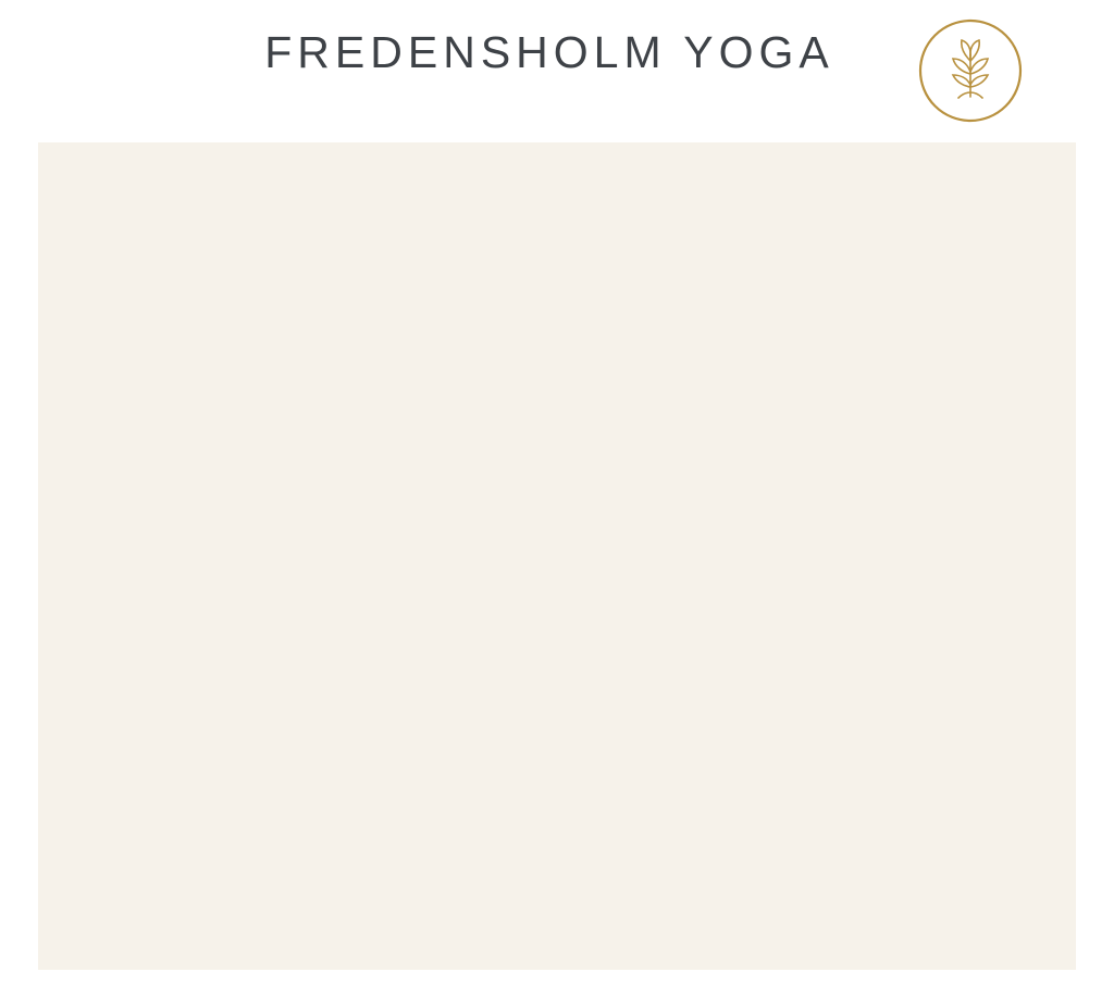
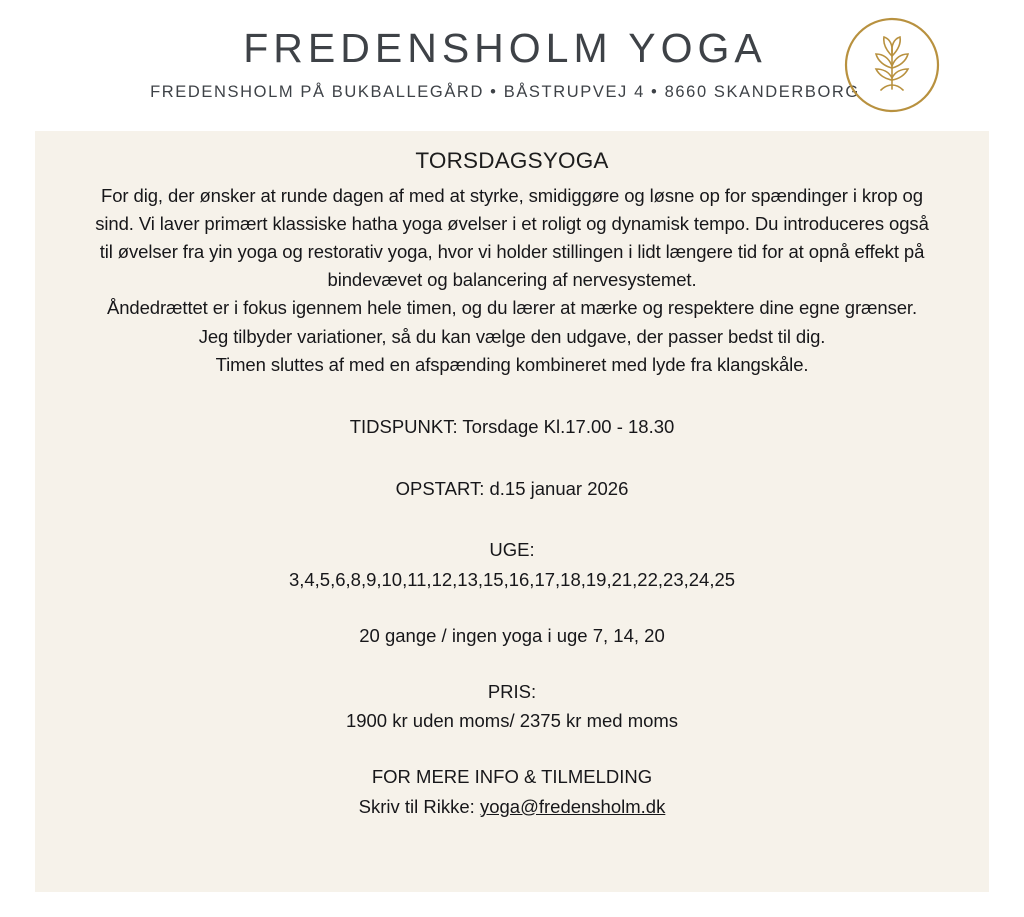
  FREDENSHOLM YOGA
+ FREDENSHOLM PÅ BUKBALLEGÅRD • BÅSTRUPVEJ 4 • 8660 SKANDERBORG
+ TORSDAGSYOGA
+ For dig, der ønsker at runde dagen af med at styrke, smidiggøre og løsne op for spændinger i krop og sind. Vi laver primært klassiske hatha yoga øvelser i et roligt og dynamisk tempo. Du introduceres også til øvelser fra yin yoga og restorativ yoga, hvor vi holder stillingen i lidt længere tid for at opnå effekt på bindevævet og balancering af nervesystemet.
+ Åndedrættet er i fokus igennem hele timen, og du lærer at mærke og respektere dine egne grænser.
+ Jeg tilbyder variationer, så du kan vælge den udgave, der passer bedst til dig.
+ Timen sluttes af med en afspænding kombineret med lyde fra klangskåle.
+ TIDSPUNKT: Torsdage Kl.17.00 - 18.30
+ OPSTART: d.15 januar 2026
+ UGE:
+ 3,4,5,6,8,9,10,11,12,13,15,16,17,18,19,21,22,23,24,25
+ 20 gange / ingen yoga i uge 7, 14, 20
+ PRIS:
+ 1900 kr uden moms/ 2375 kr med moms
+ FOR MERE INFO & TILMELDING
+ Skriv til Rikke: yoga@fredensholm.dk
